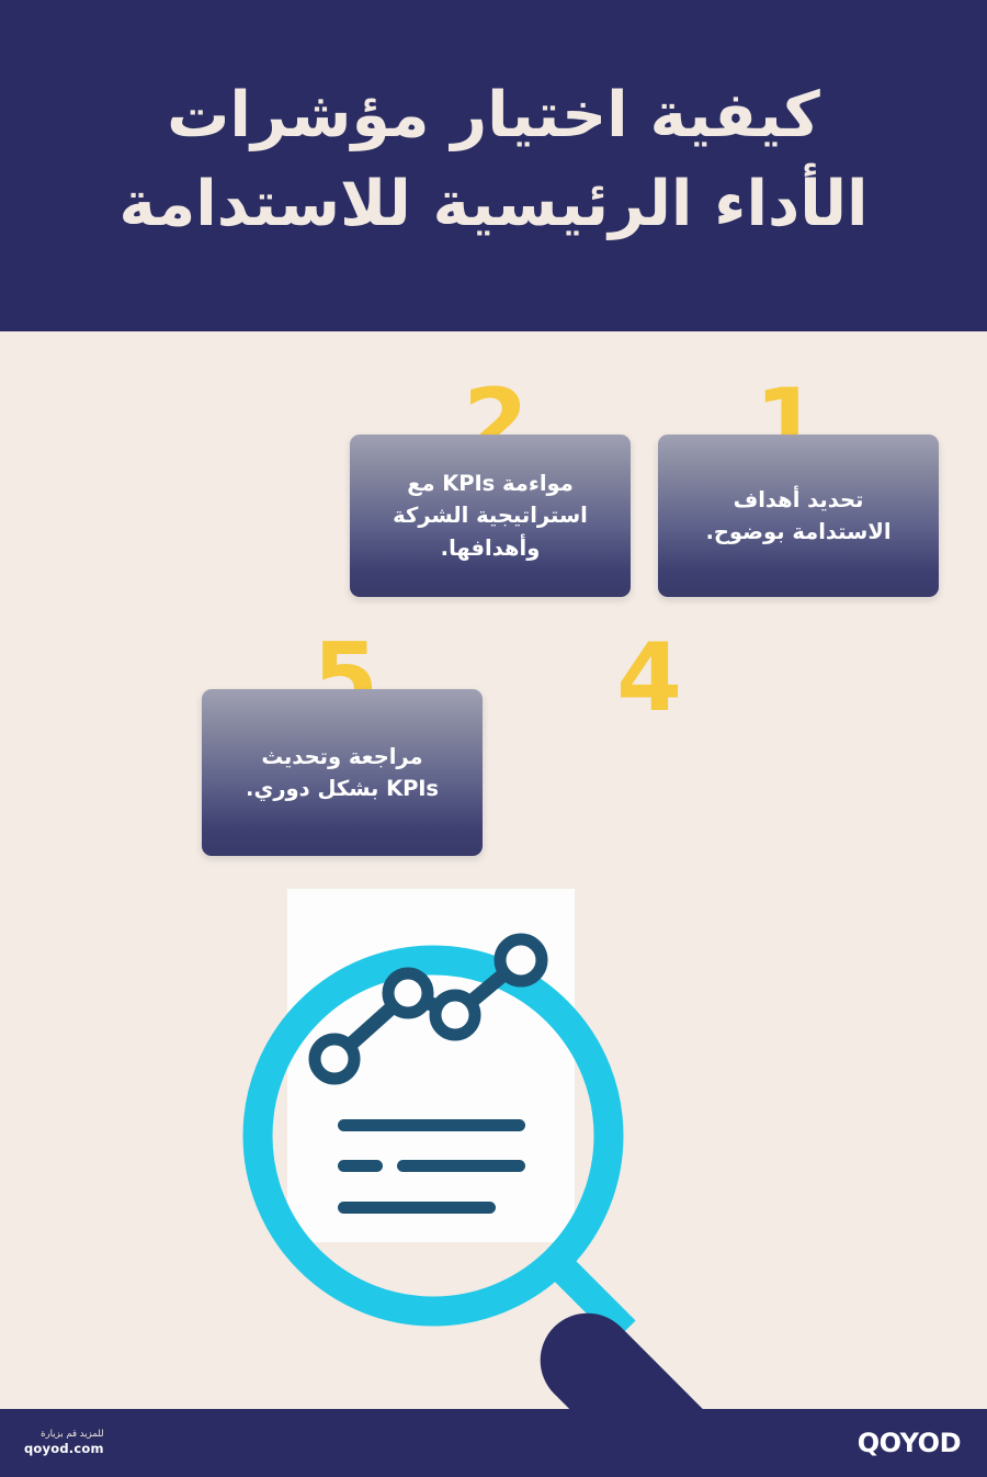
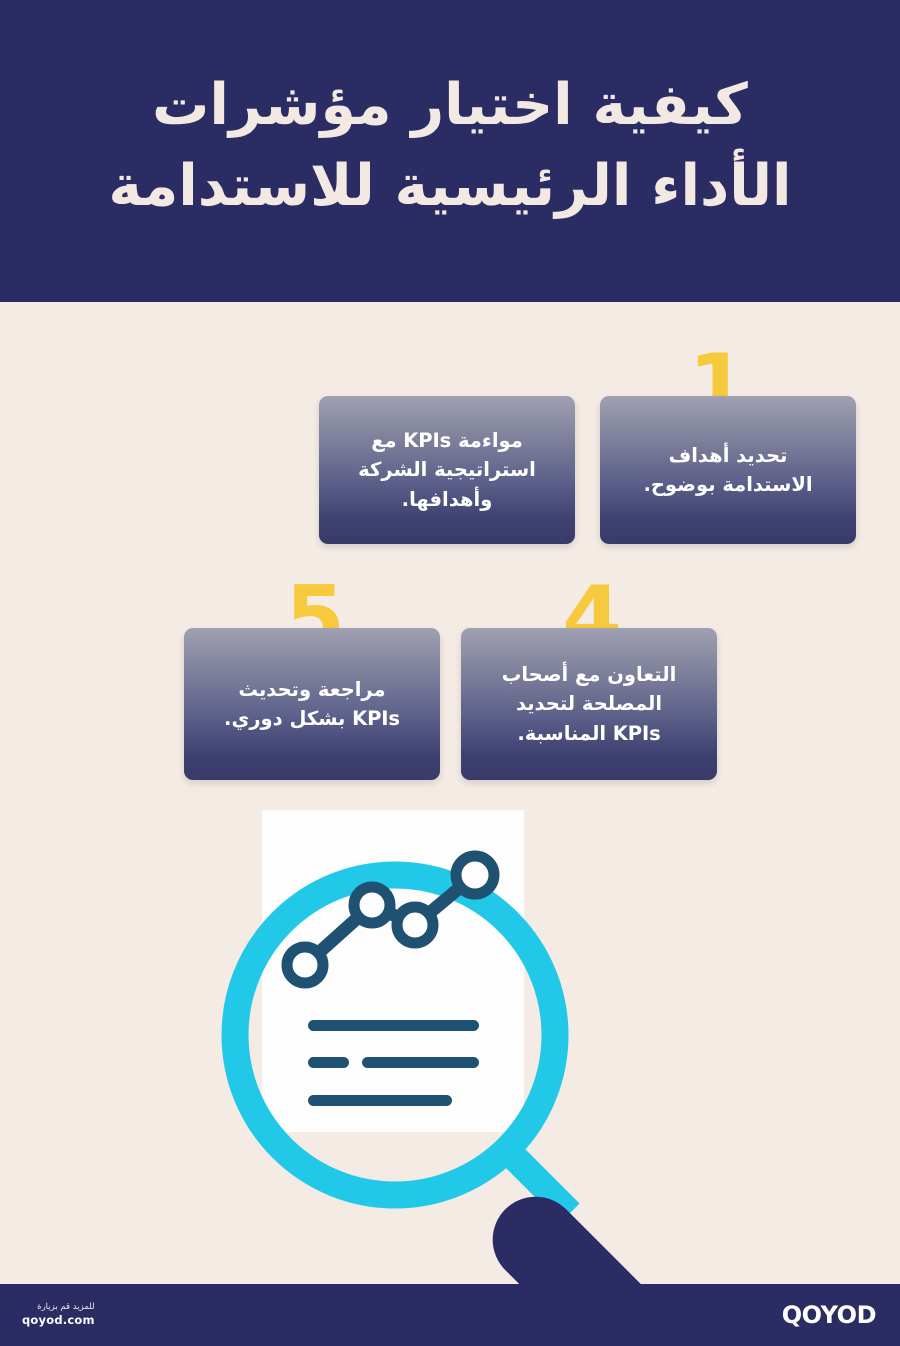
  كيفية اختيار مؤشرات
  الأداء الرئيسية للاستدامة
  1
  تحديد أهداف
  الاستدامة بوضوح.
- 2
  مواءمة KPIs مع
  استراتيجية الشركة
  وأهدافها.
  4
+ التعاون مع أصحاب
+ المصلحة لتحديد
+ KPIs المناسبة.
  5
  مراجعة وتحديث
  KPIs بشكل دوري.
  QOYOD
  للمزيد قم بزيارة
  qoyod.com
